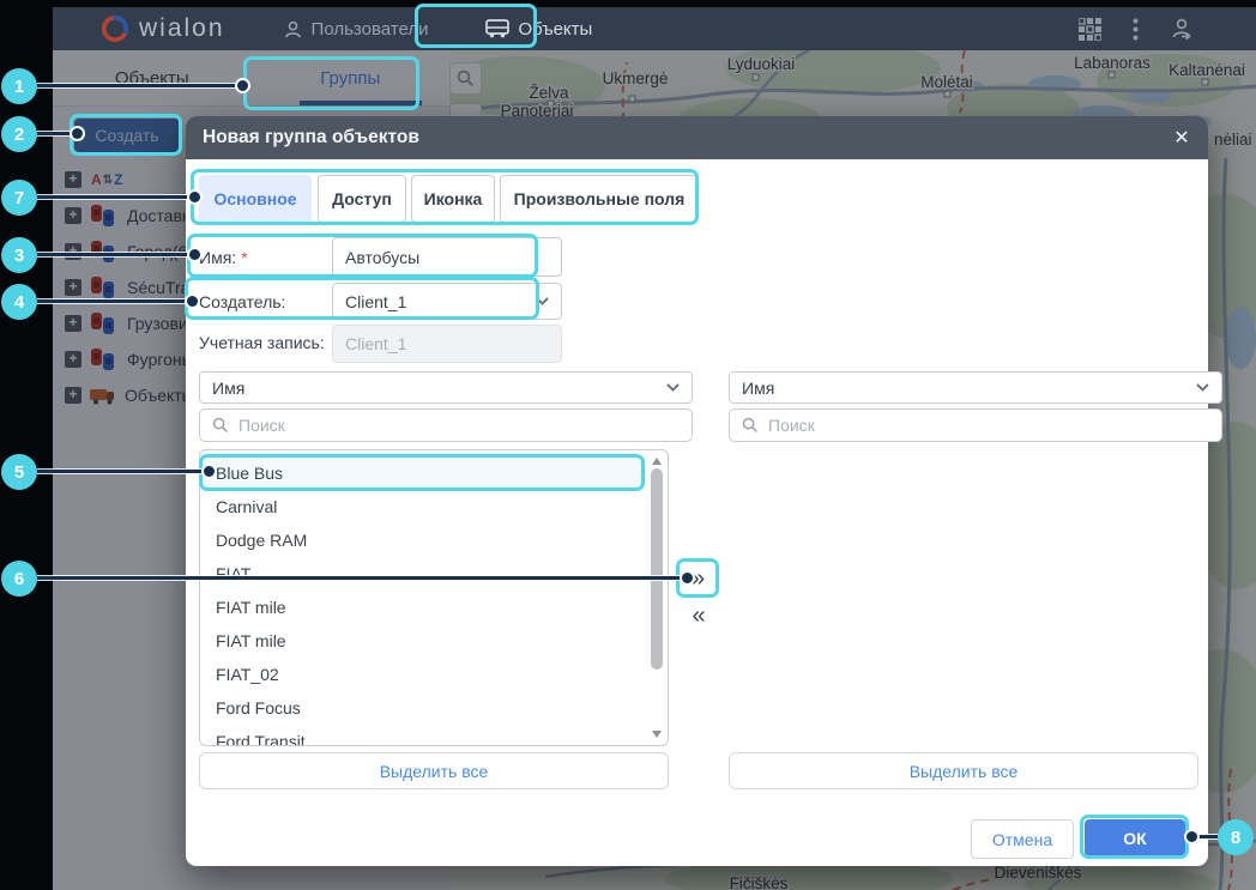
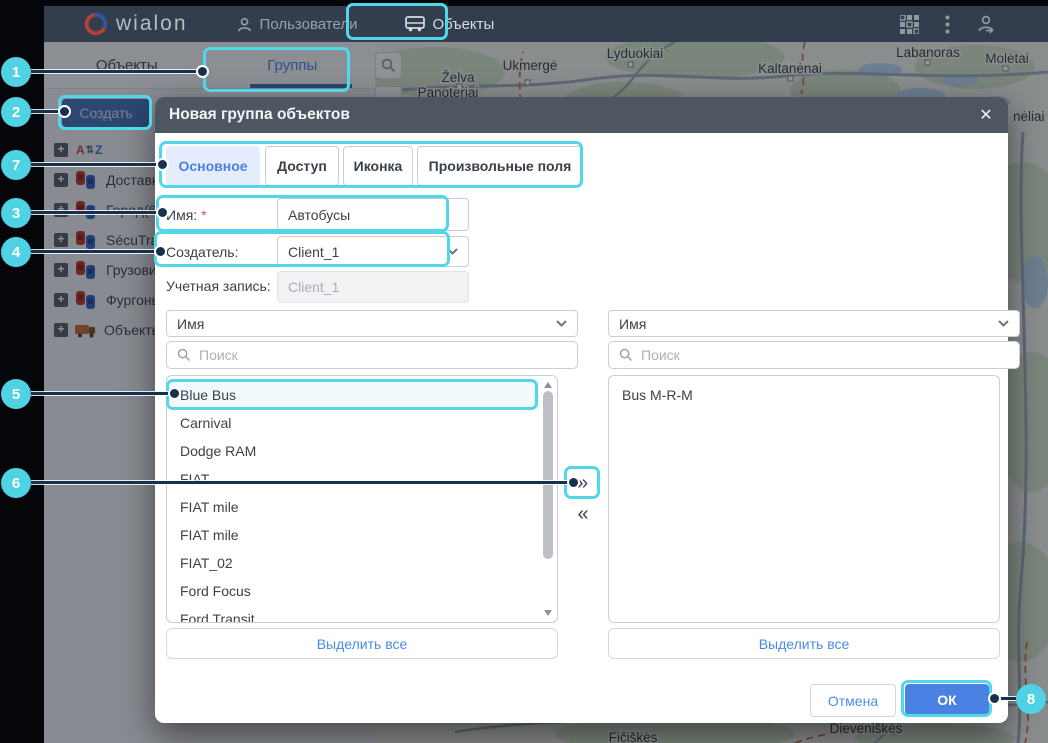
  wialon
  Пользователи
  Объекты
  Ukmergė
  Lyduokiai
  Želva
- Molėtai
+ Kaltanėnai
  Labanoras
- Kaltanėnai
+ Molėtai
  Panoteriai
  nėliai
  Dieveniškės
  Fičiškės
  Объекты
  Группы
  Создать
  +
  A
  ⇅
  Z
  +
  Достав
  +
  Город(6
  +
  +
  Грузови
  +
  Фургон
  +
  Объект
  Новая группа объектов
  ✕
  Основное
  Доступ
  Иконка
  Произвольные поля
  Имя: *
  Автобусы
  Создатель:
  Client_1
  Учетная запись:
  Client_1
  Имя
  Поиск
  Blue Bus
  Carnival
  Dodge RAM
  FIAT
  FIAT mile
  FIAT mile
  FIAT_02
  Ford Focus
  Ford Transit
  Выделить все
  »
  «
  Имя
  Поиск
+ Bus M-R-M
  Выделить все
  Отмена
  ОК
  1
  2
  7
  3
  4
  5
  6
  8
